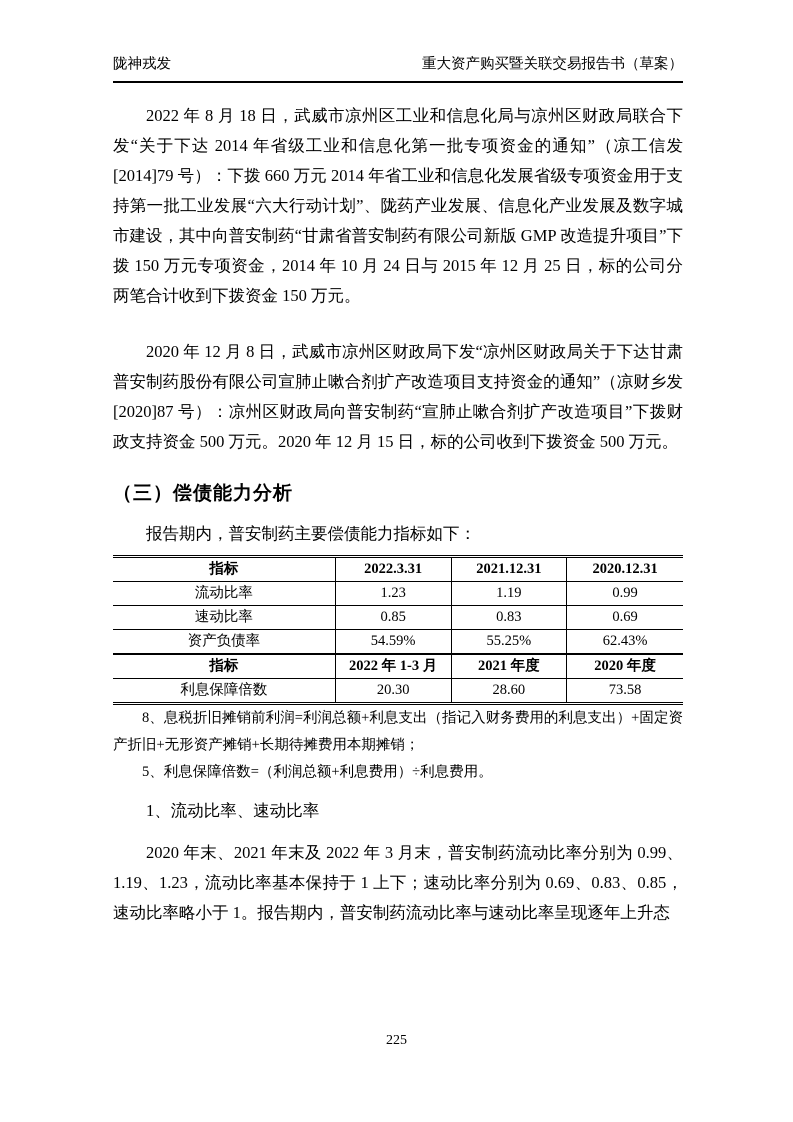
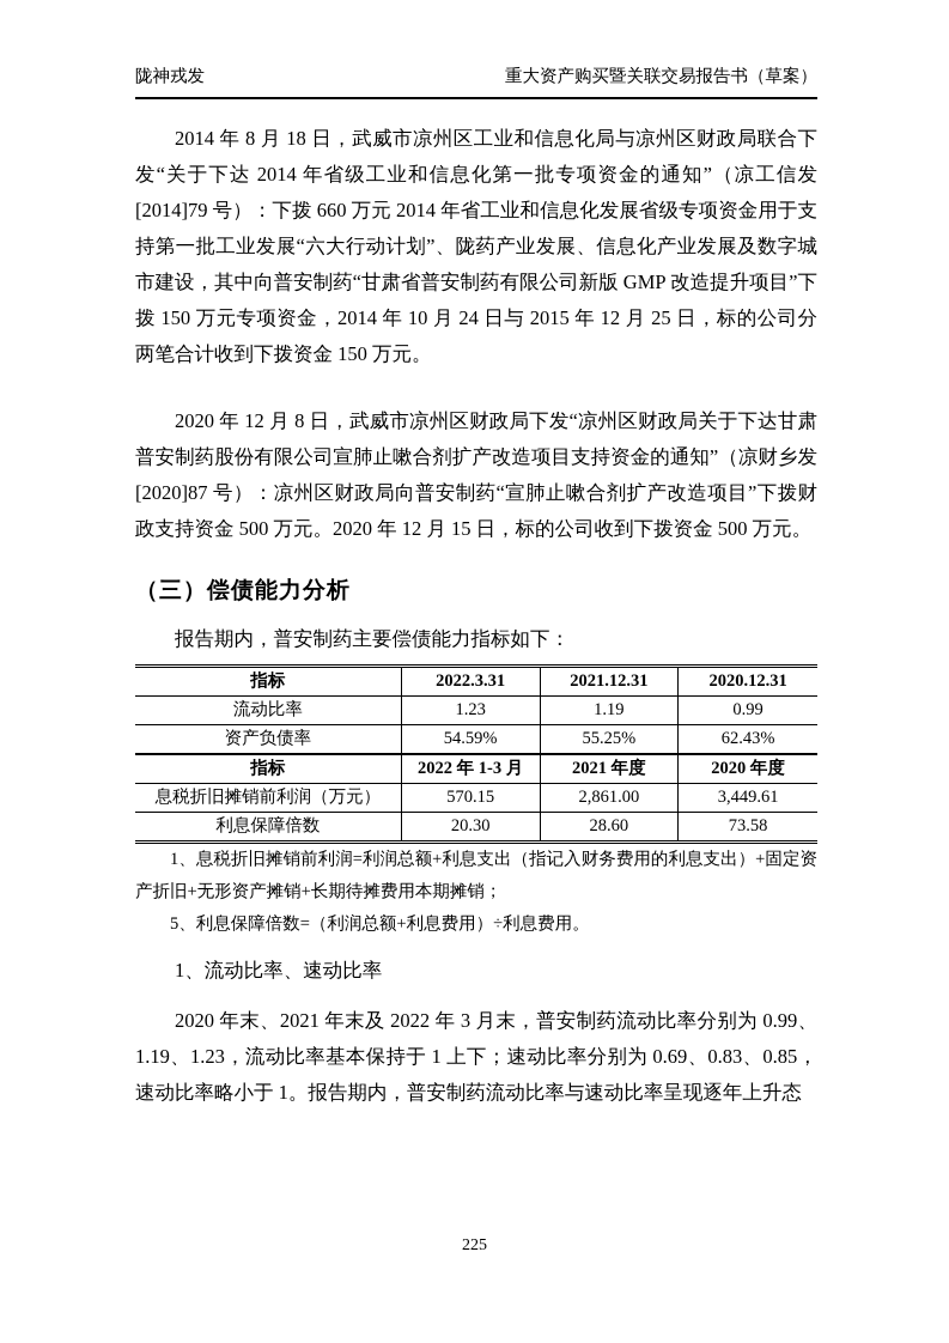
  陇神戎发
  重大资产购买暨关联交易报告书（草案）
- 2022 年 8 月 18 日，武威市凉州区工业和信息化局与凉州区财政局联合下发“关于下达 2014 年省级工业和信息化第一批专项资金的通知”（凉工信发[2014]79 号）：下拨 660 万元 2014 年省工业和信息化发展省级专项资金用于支持第一批工业发展“六大行动计划”、陇药产业发展、信息化产业发展及数字城市建设，其中向普安制药“甘肃省普安制药有限公司新版 GMP 改造提升项目”下拨 150 万元专项资金，2014 年 10 月 24 日与 2015 年 12 月 25 日，标的公司分两笔合计收到下拨资金 150 万元。
+ 2014 年 8 月 18 日，武威市凉州区工业和信息化局与凉州区财政局联合下发“关于下达 2014 年省级工业和信息化第一批专项资金的通知”（凉工信发[2014]79 号）：下拨 660 万元 2014 年省工业和信息化发展省级专项资金用于支持第一批工业发展“六大行动计划”、陇药产业发展、信息化产业发展及数字城市建设，其中向普安制药“甘肃省普安制药有限公司新版 GMP 改造提升项目”下拨 150 万元专项资金，2014 年 10 月 24 日与 2015 年 12 月 25 日，标的公司分两笔合计收到下拨资金 150 万元。
  2020 年 12 月 8 日，武威市凉州区财政局下发“凉州区财政局关于下达甘肃普安制药股份有限公司宣肺止嗽合剂扩产改造项目支持资金的通知”（凉财乡发[2020]87 号）：凉州区财政局向普安制药“宣肺止嗽合剂扩产改造项目”下拨财政支持资金 500 万元。2020 年 12 月 15 日，标的公司收到下拨资金 500 万元。
  （三）偿债能力分析
  报告期内，普安制药主要偿债能力指标如下：
  指标	2022.3.31	2021.12.31	2020.12.31
  流动比率	1.23	1.19	0.99
- 速动比率	0.85	0.83	0.69
  资产负债率	54.59%	55.25%	62.43%
  指标	2022 年 1-3 月	2021 年度	2020 年度
+ 息税折旧摊销前利润（万元）	570.15	2,861.00	3,449.61
  利息保障倍数	20.30	28.60	73.58
- 8、息税折旧摊销前利润=利润总额+利息支出（指记入财务费用的利息支出）+固定资产折旧+无形资产摊销+长期待摊费用本期摊销；
+ 1、息税折旧摊销前利润=利润总额+利息支出（指记入财务费用的利息支出）+固定资产折旧+无形资产摊销+长期待摊费用本期摊销；
  5、利息保障倍数=（利润总额+利息费用）÷利息费用。
  1、流动比率、速动比率
  2020 年末、2021 年末及 2022 年 3 月末，普安制药流动比率分别为 0.99、1.19、1.23，流动比率基本保持于 1 上下；速动比率分别为 0.69、0.83、0.85，速动比率略小于 1。报告期内，普安制药流动比率与速动比率呈现逐年上升态
  225
